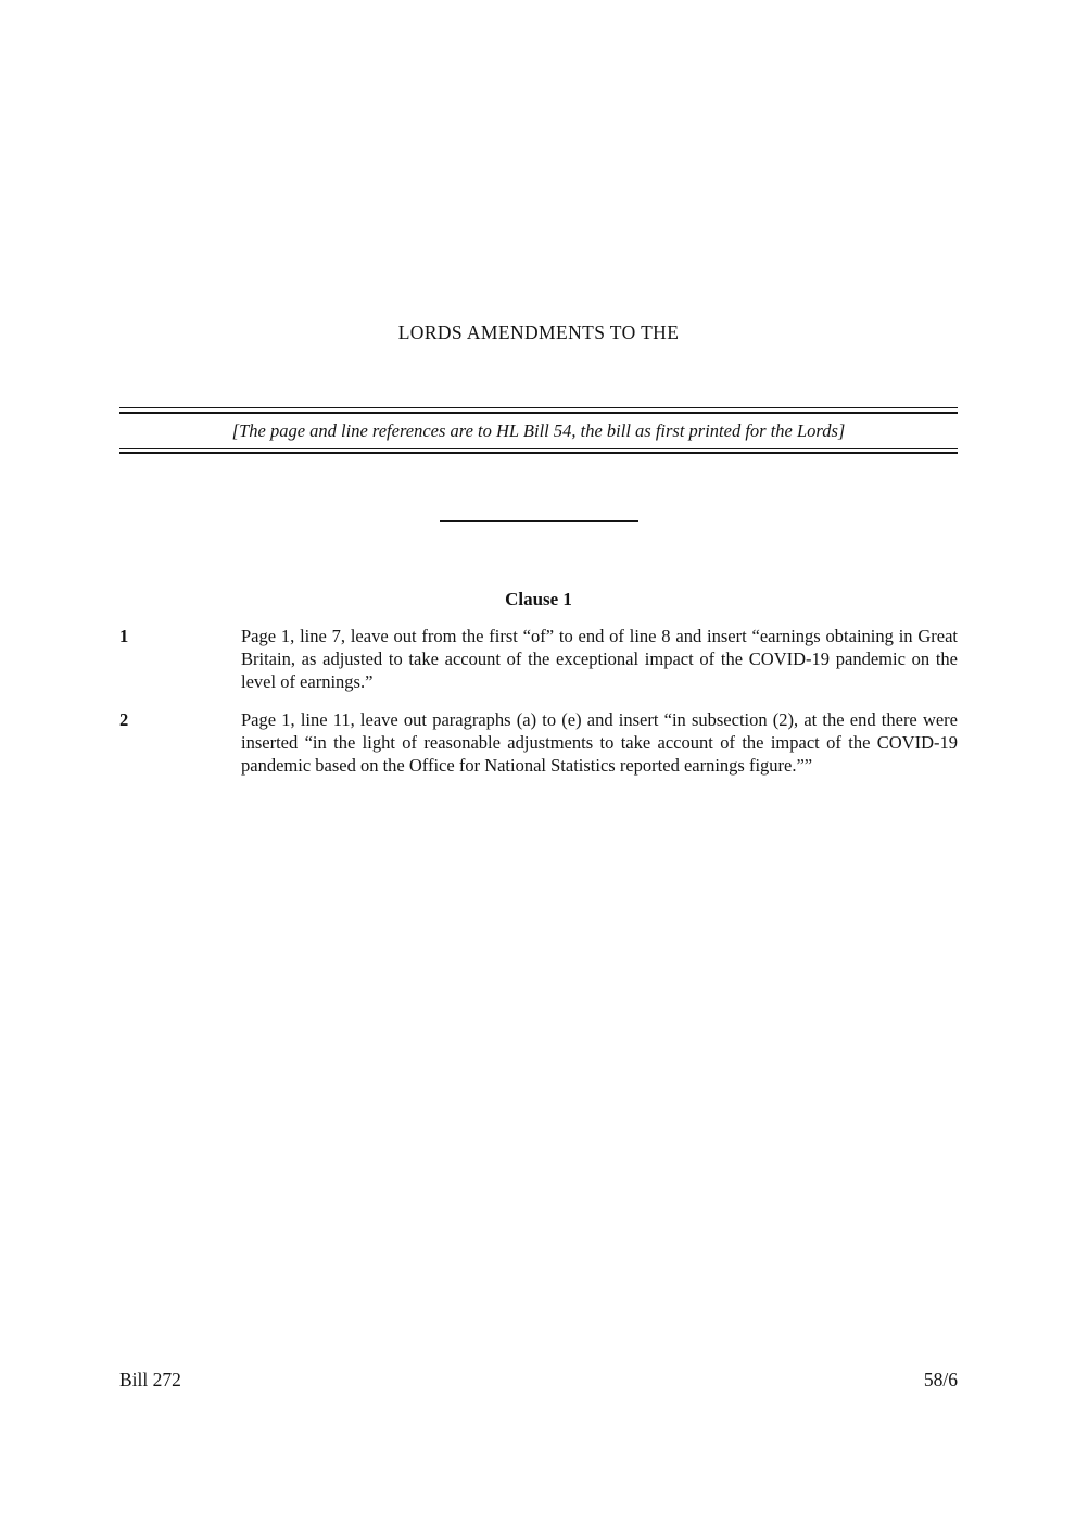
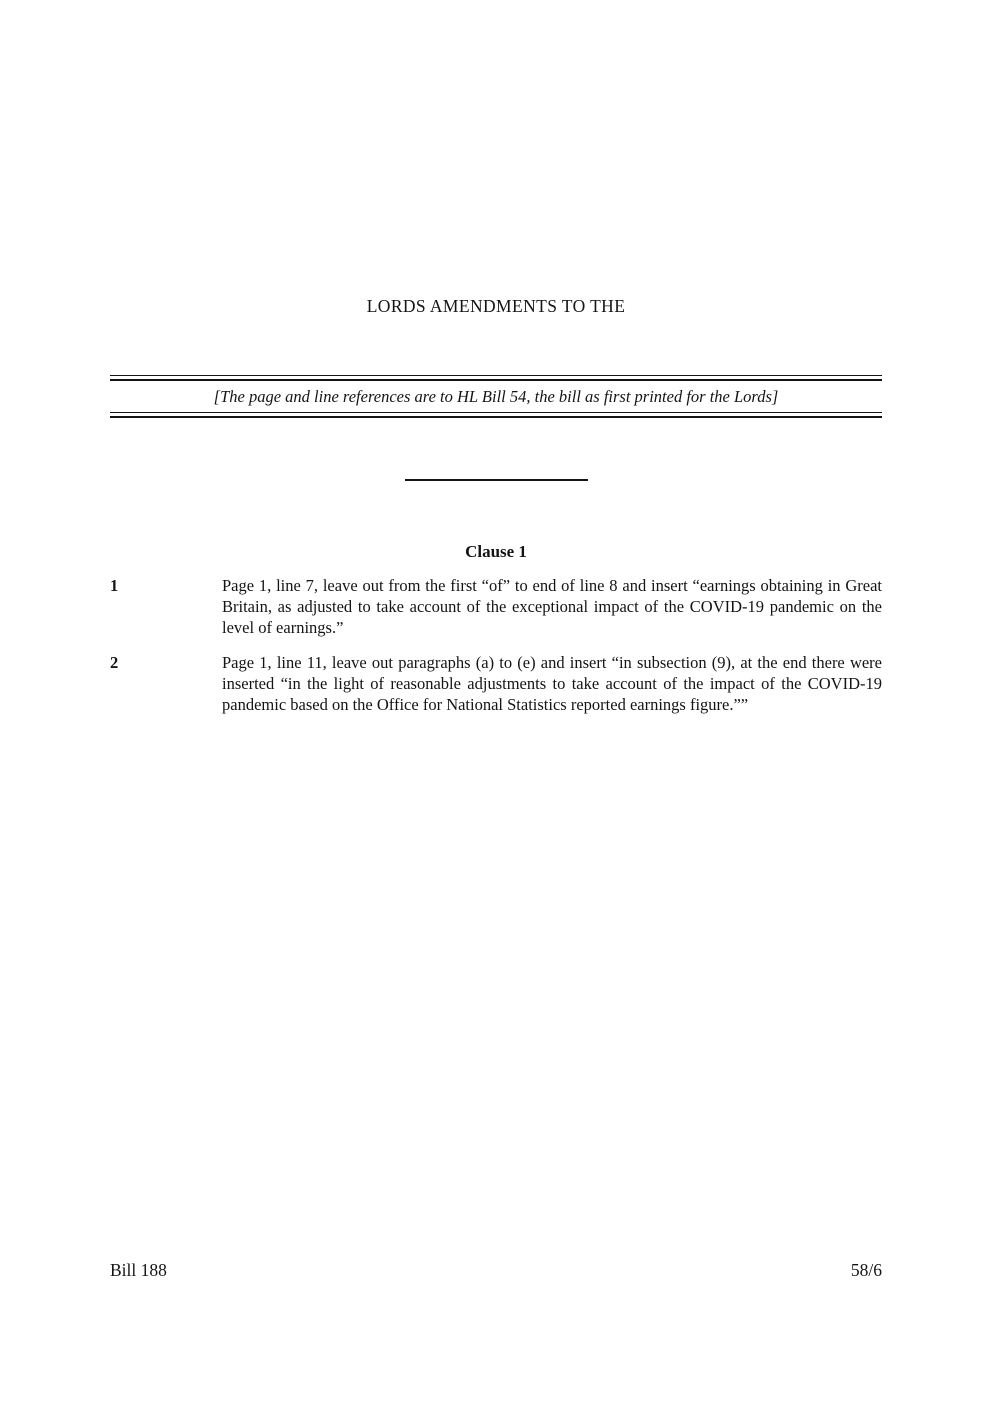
  LORDS AMENDMENTS TO THE
  [The page and line references are to HL Bill 54, the bill as first printed for the Lords]
  Clause 1
  1
  Page 1, line 7, leave out from the first “of” to end of line 8 and insert “earnings obtaining in Great Britain, as adjusted to take account of the exceptional impact of the COVID-19 pandemic on the level of earnings.”
  2
- Page 1, line 11, leave out paragraphs (a) to (e) and insert “in subsection (2), at the end there were inserted “in the light of reasonable adjustments to take account of the impact of the COVID-19 pandemic based on the Office for National Statistics reported earnings figure.””
+ Page 1, line 11, leave out paragraphs (a) to (e) and insert “in subsection (9), at the end there were inserted “in the light of reasonable adjustments to take account of the impact of the COVID-19 pandemic based on the Office for National Statistics reported earnings figure.””
- Bill 272
+ Bill 188
  58/6
